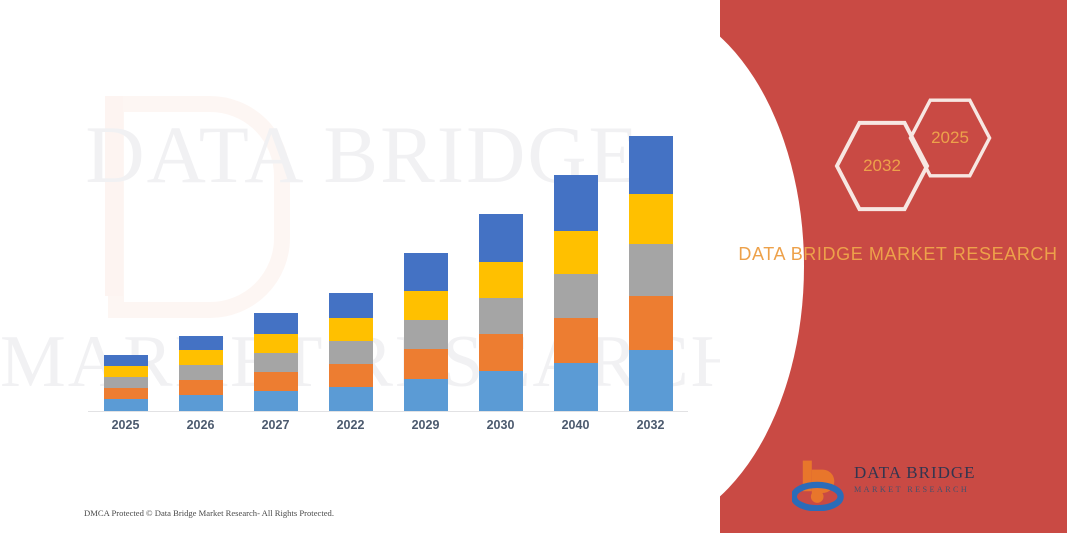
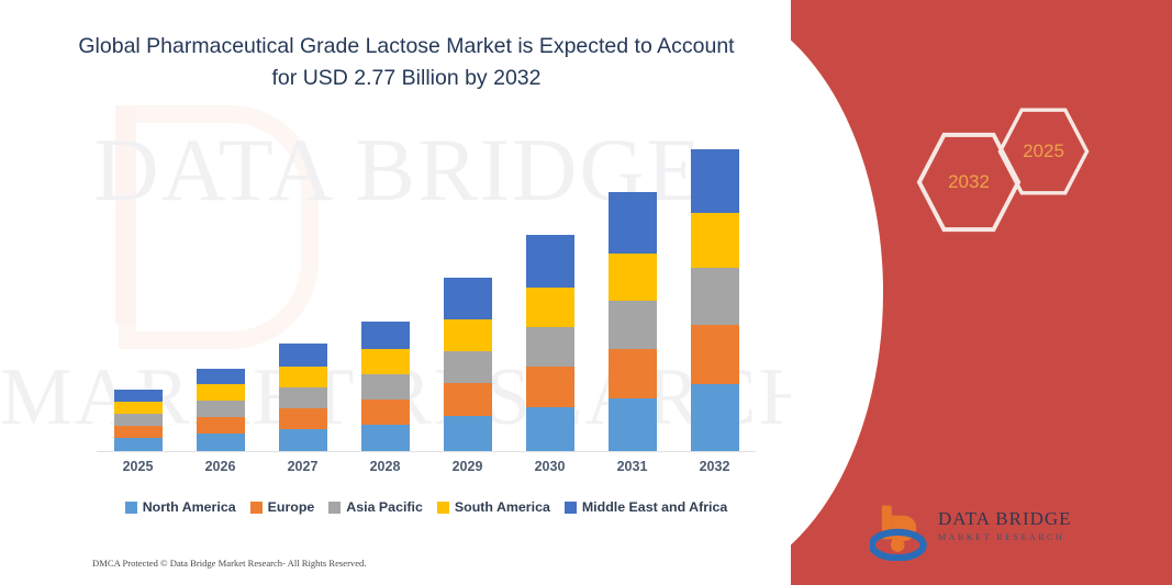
  DATA BRIDGE
+ Global Pharmaceutical Grade Lactose Market is Expected to Account for USD 2.77 Billion by 2032
  2025
  2026
  2027
- 2022
+ 2028
  2029
  2030
- 2040
+ 2031
  2032
+ North America
+ Europe
+ Asia Pacific
+ South America
+ Middle East and Africa
- DMCA Protected © Data Bridge Market Research- All Rights Protected.
+ DMCA Protected © Data Bridge Market Research- All Rights Reserved.
  2032
  2025
- DATA BRIDGE MARKET RESEARCH
  DATA BRIDGE
  MARKET RESEARCH
